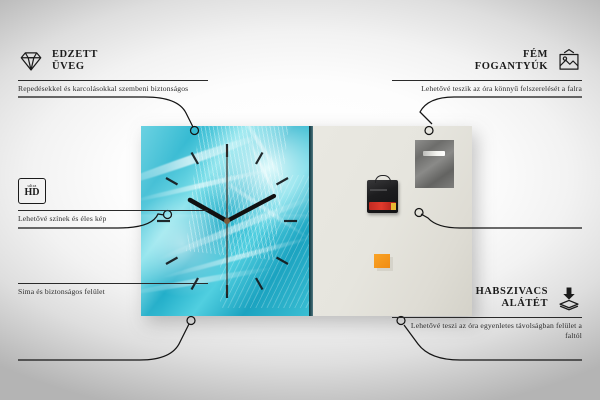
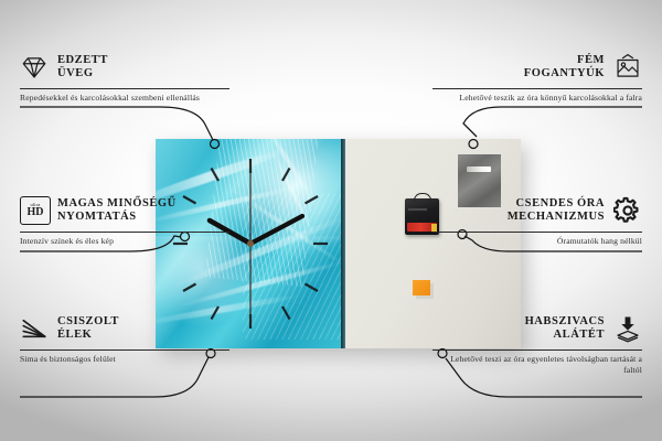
  EDZETT
  ÜVEG
- Repedésekkel és karcolásokkal szembeni biztonságos
+ Repedésekkel és karcolásokkal szembeni ellenállás
  HD
+ MAGAS MINŐSÉGŰ
+ NYOMTATÁS
- Lehetővé színek és éles kép
+ Intenzív színek és éles kép
+ CSISZOLT
+ ÉLEK
  Sima és biztonságos felület
  FÉM
  FOGANTYÚK
- Lehetővé teszik az óra könnyű felszerelését a falra
+ Lehetővé teszik az óra könnyű karcolásokkal a falra
+ CSENDES ÓRA
+ MECHANIZMUS
+ Óramutatók hang nélkül
  HABSZIVACS
  ALÁTÉT
- Lehetővé teszi az óra egyenletes távolságban felület a faltól
+ Lehetővé teszi az óra egyenletes távolságban tartását a faltól
